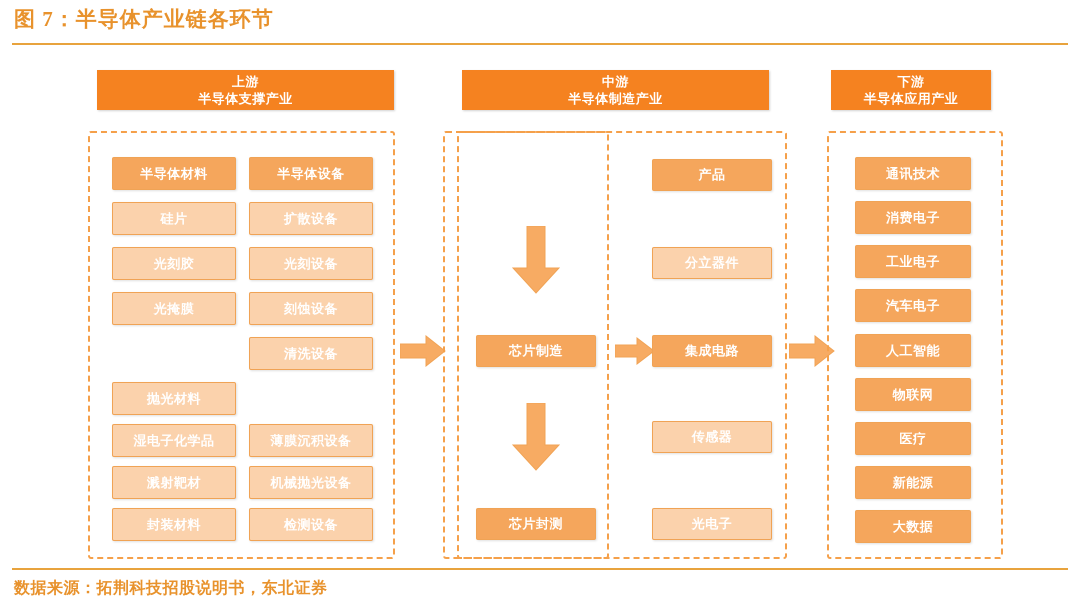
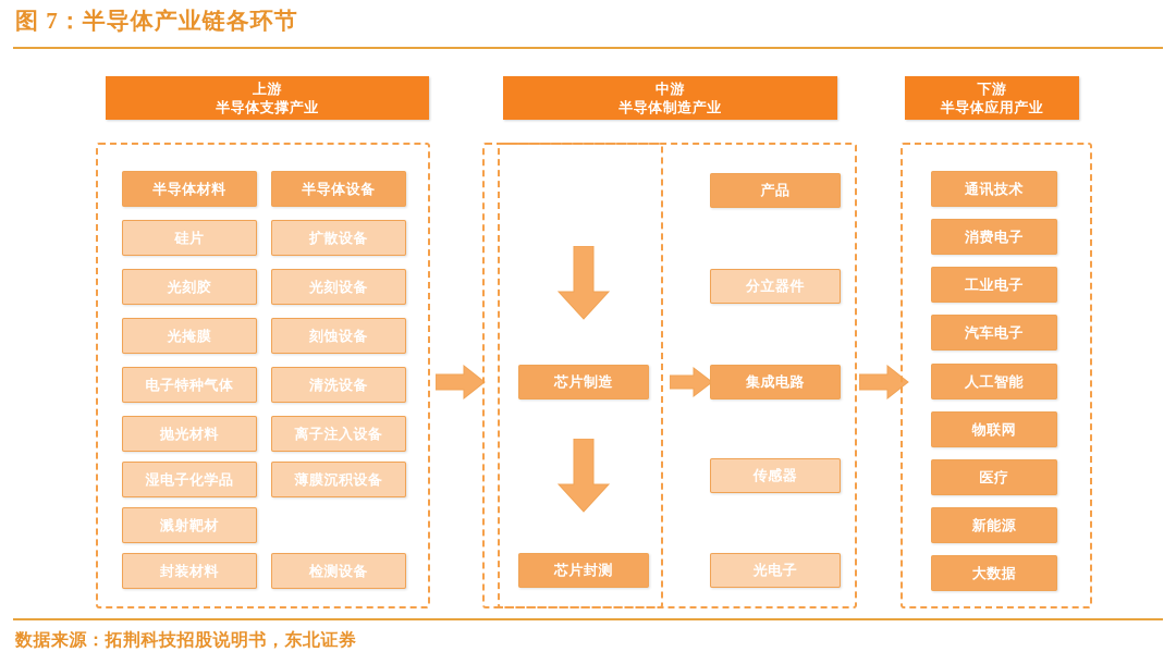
  图 7：半导体产业链各环节
  上游
  半导体支撑产业
  半导体材料
  硅片
  光刻胶
  光掩膜
+ 电子特种气体
  抛光材料
  湿电子化学品
  溅射靶材
  封装材料
  半导体设备
  扩散设备
  光刻设备
  刻蚀设备
  清洗设备
+ 离子注入设备
  薄膜沉积设备
- 机械抛光设备
  检测设备
  中游
  半导体制造产业
  芯片制造
  芯片封测
  产品
  分立器件
  集成电路
  传感器
  光电子
  下游
  半导体应用产业
  通讯技术
  消费电子
  工业电子
  汽车电子
  人工智能
  物联网
  医疗
  新能源
  大数据
  数据来源：拓荆科技招股说明书，东北证券
